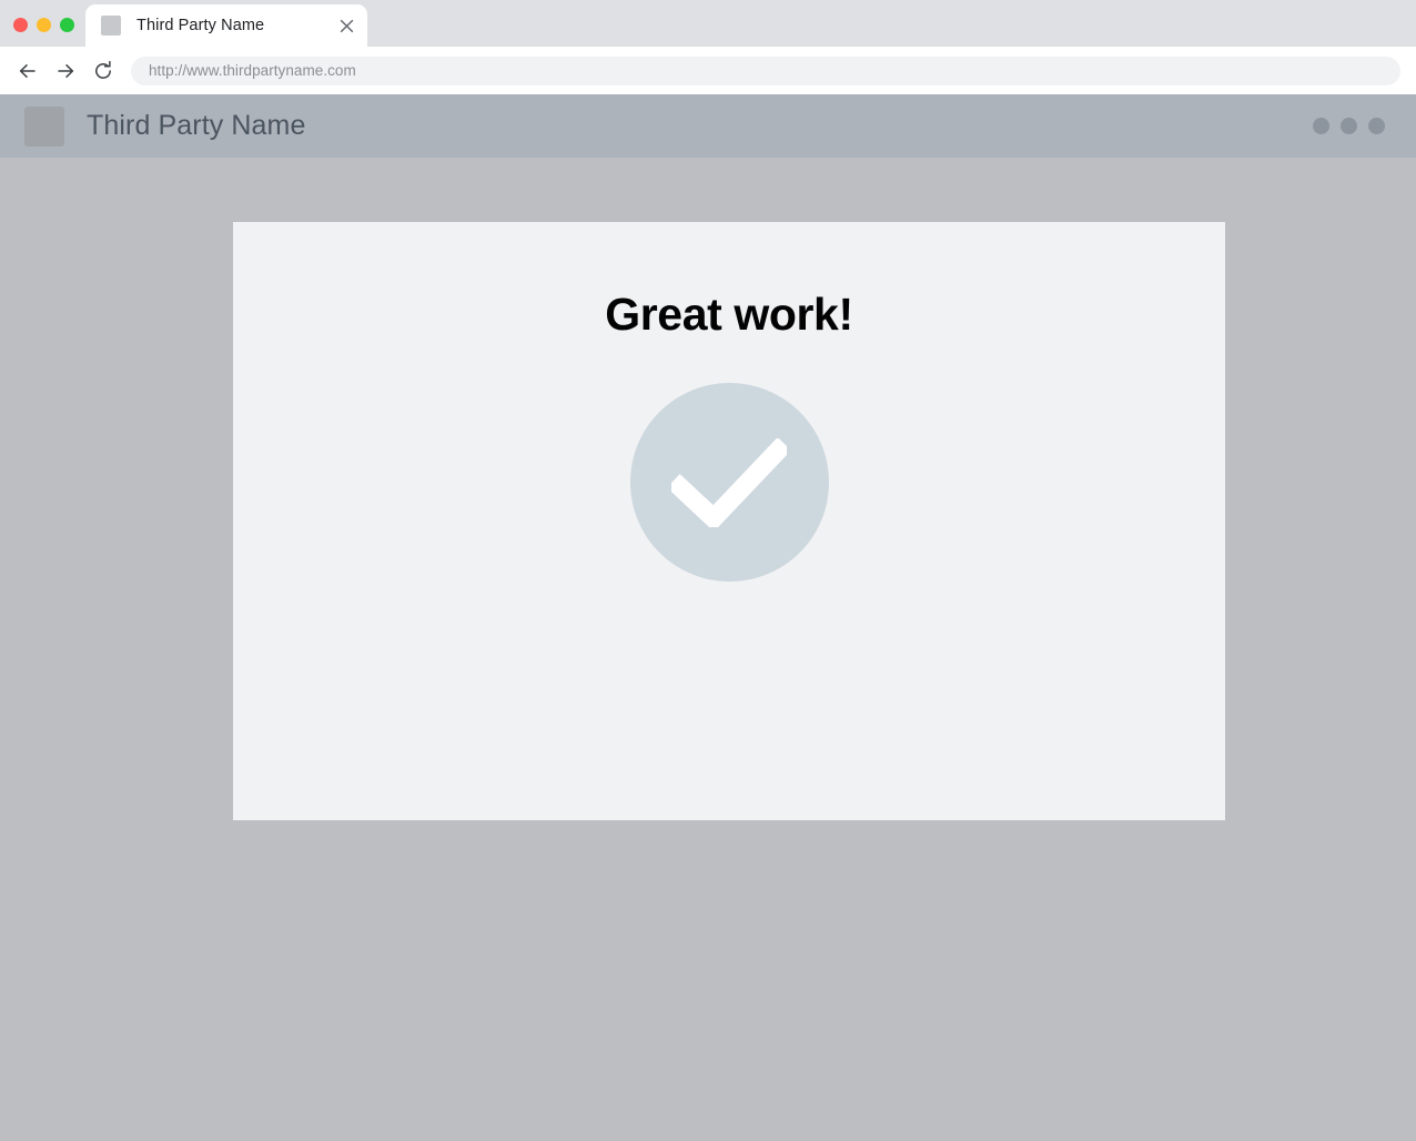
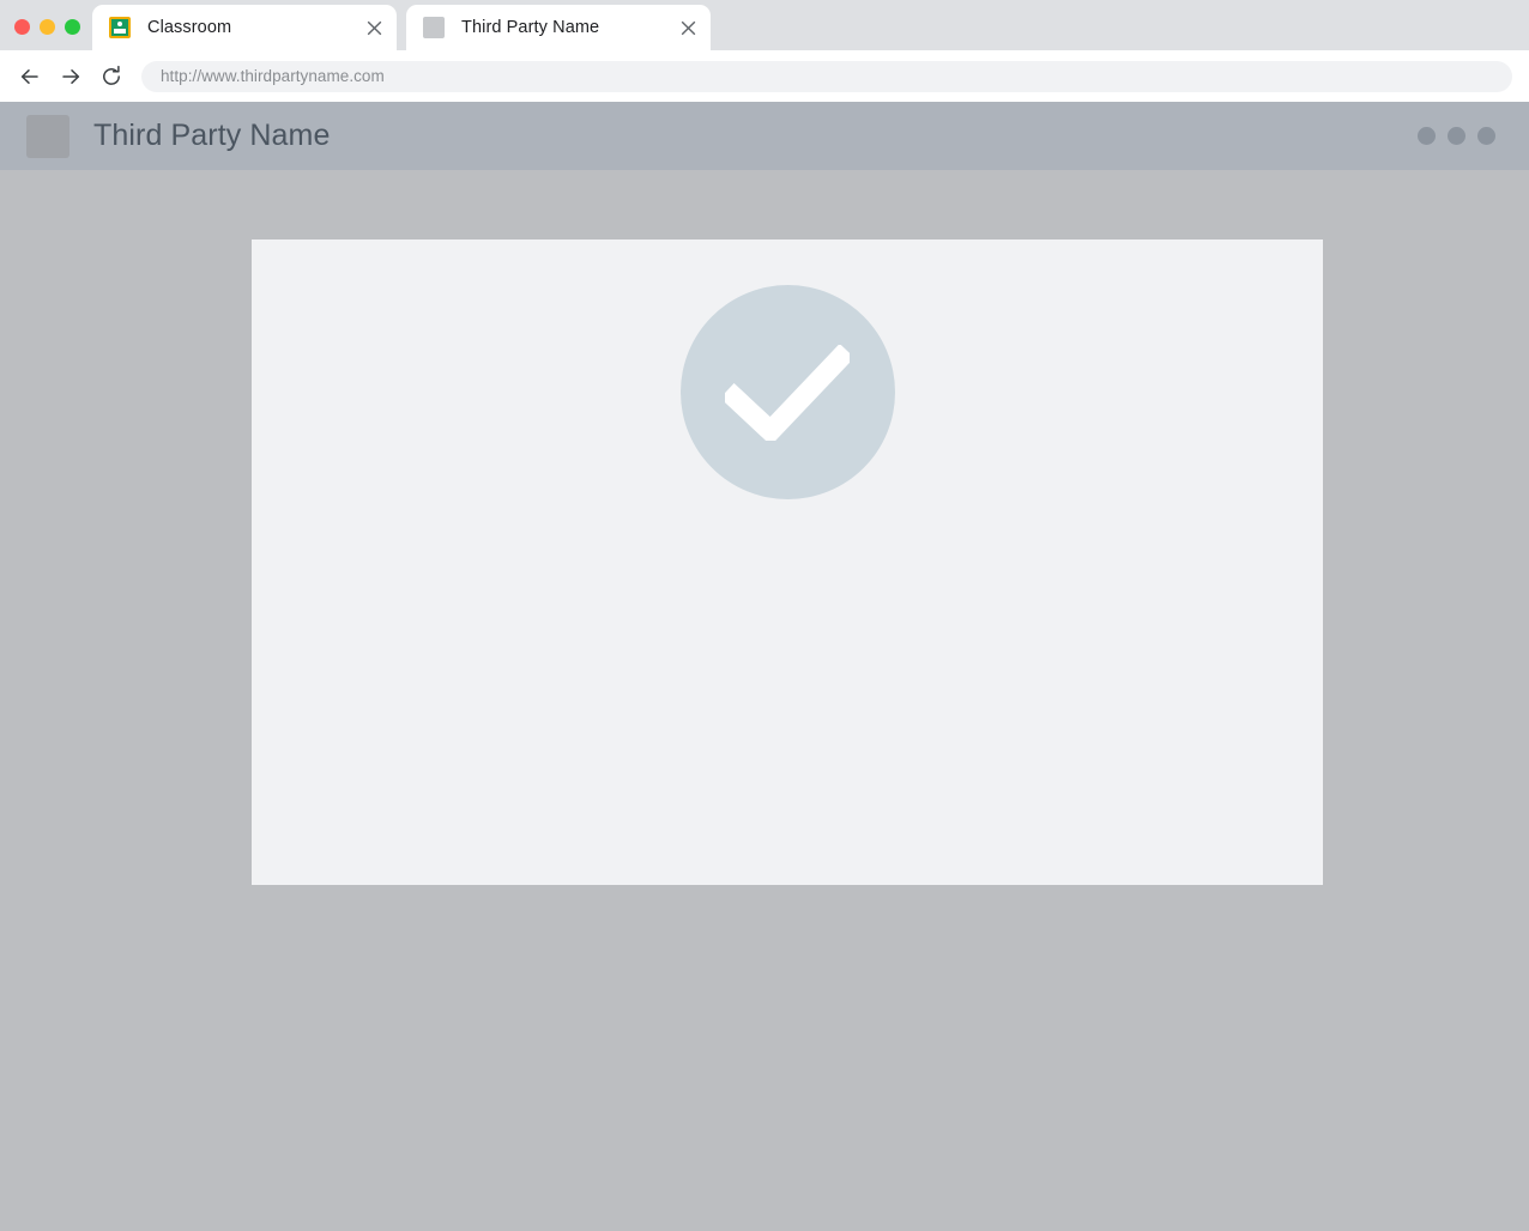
+ Classroom
  Third Party Name
  http://www.thirdpartyname.com
  Third Party Name
- Great work!
